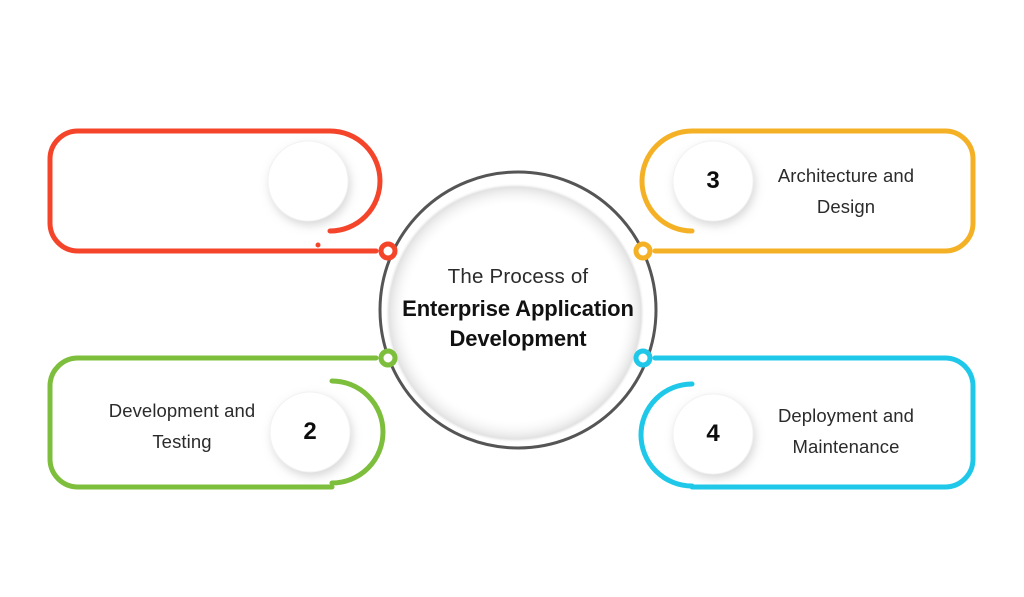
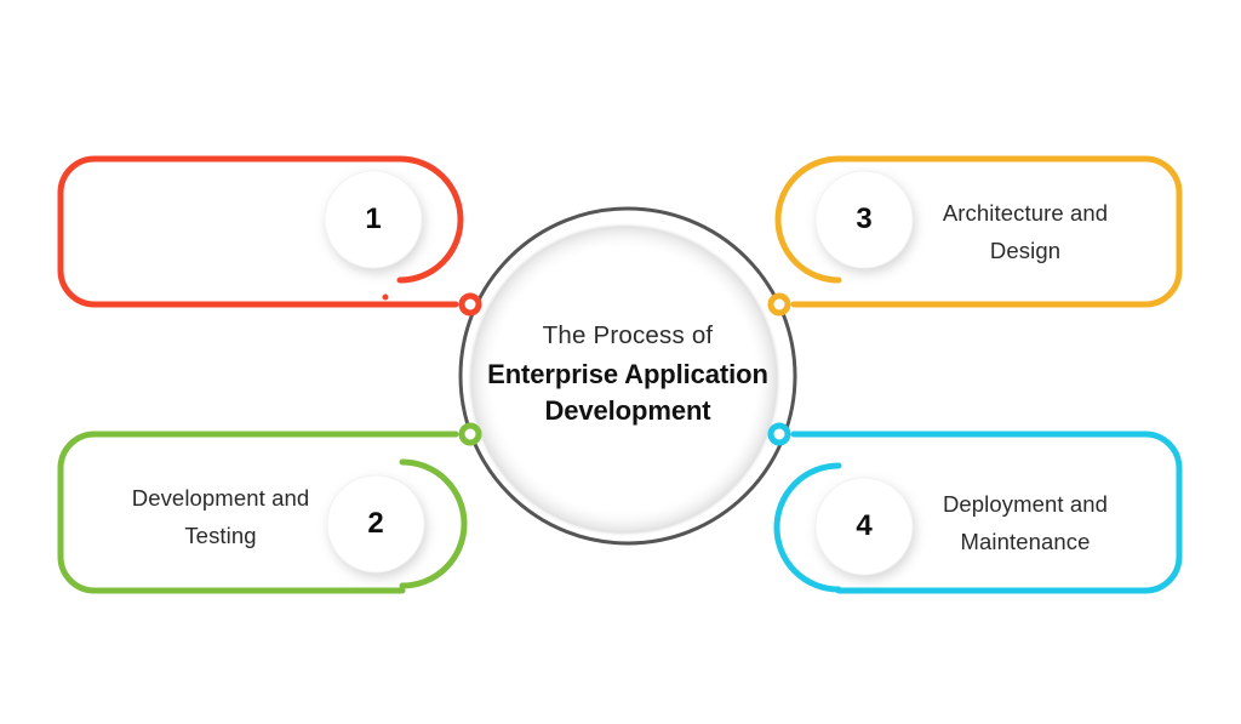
  The Process of
  Enterprise Application
  Development
  Development and
  Testing
  Architecture and
  Design
  Deployment and
  Maintenance
+ 1
  2
  3
  4
